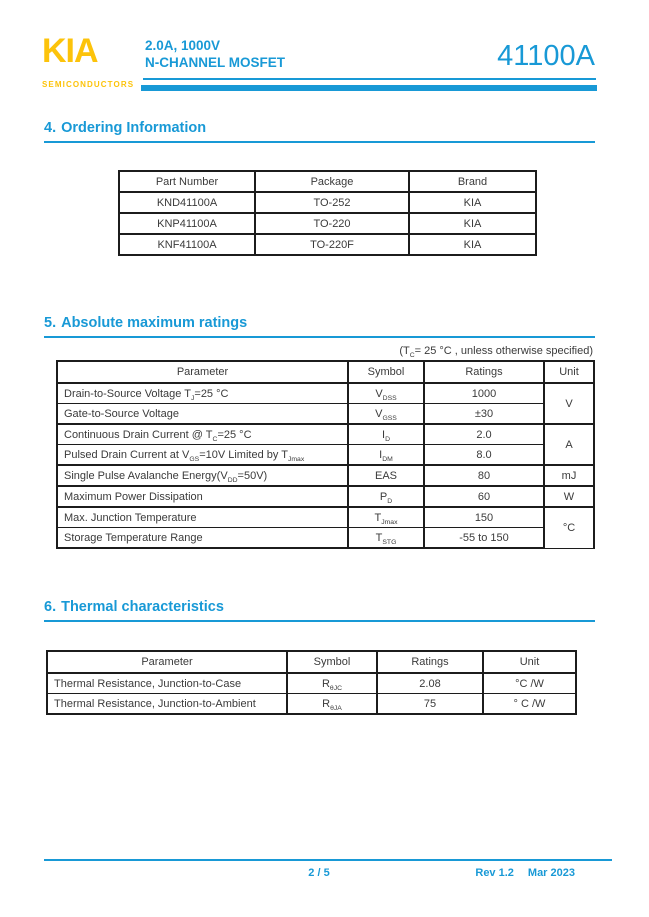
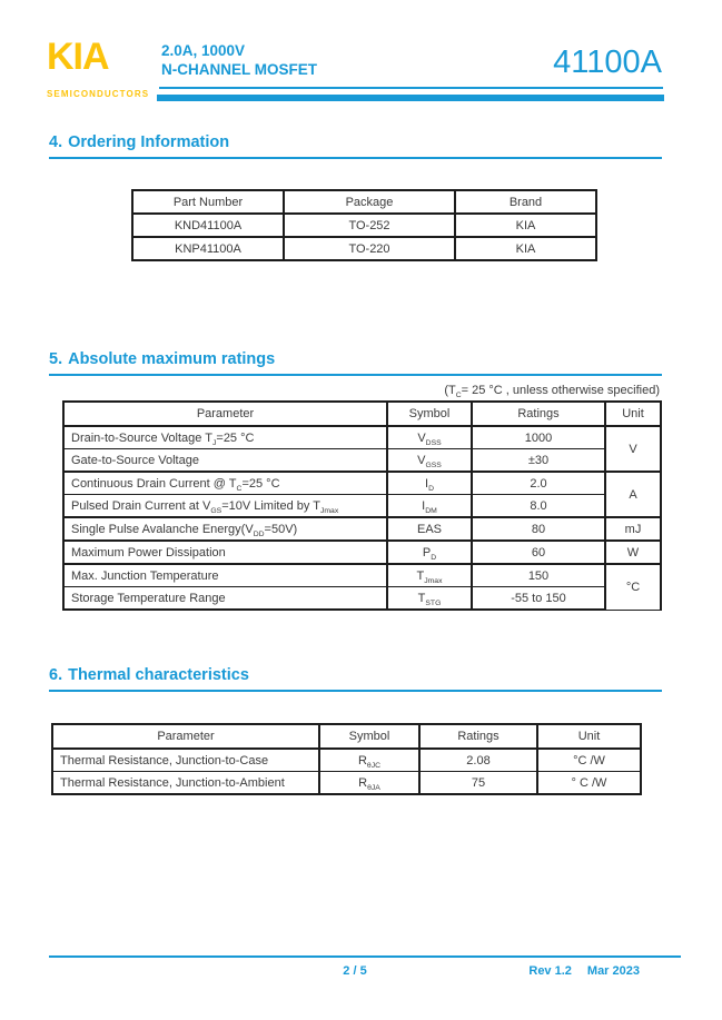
  KIA
  SEMICONDUCTORS
  2.0A, 1000V
  N-CHANNEL MOSFET
  41100A
  4. Ordering Information
  Part Number	Package	Brand
  KND41100A	TO-252	KIA
  KNP41100A	TO-220	KIA
- KNF41100A	TO-220F	KIA
  5. Absolute maximum ratings
  (T = 25 °C , unless otherwise specified)
  Parameter	Symbol	Ratings	Unit
  Drain-to-Source Voltage T =25 °C	V	1000	V
  Gate-to-Source Voltage	V	±30
  Continuous Drain Current @ T =25 °C	I	2.0	A
  Pulsed Drain Current at V =10V Limited by T	I	8.0
  Single Pulse Avalanche Energy(V =50V)	EAS	80	mJ
  Maximum Power Dissipation	P	60	W
  Max. Junction Temperature	T	150	°C
  Storage Temperature Range	T	-55 to 150
  6. Thermal characteristics
  Parameter	Symbol	Ratings	Unit
  Thermal Resistance, Junction-to-Case	R	2.08	°C /W
  Thermal Resistance, Junction-to-Ambient	R	75	° C /W
  2 / 5
  Rev 1.2
  Mar 2023
